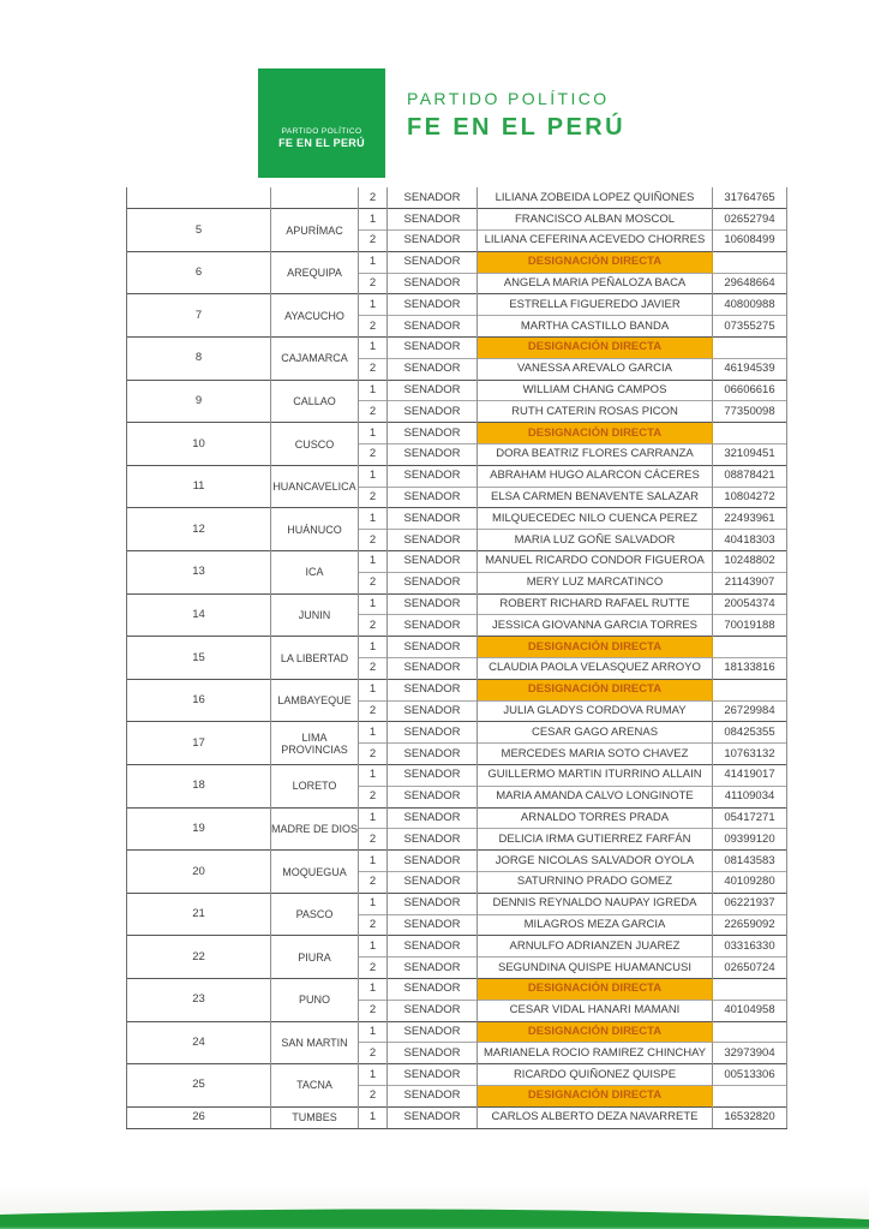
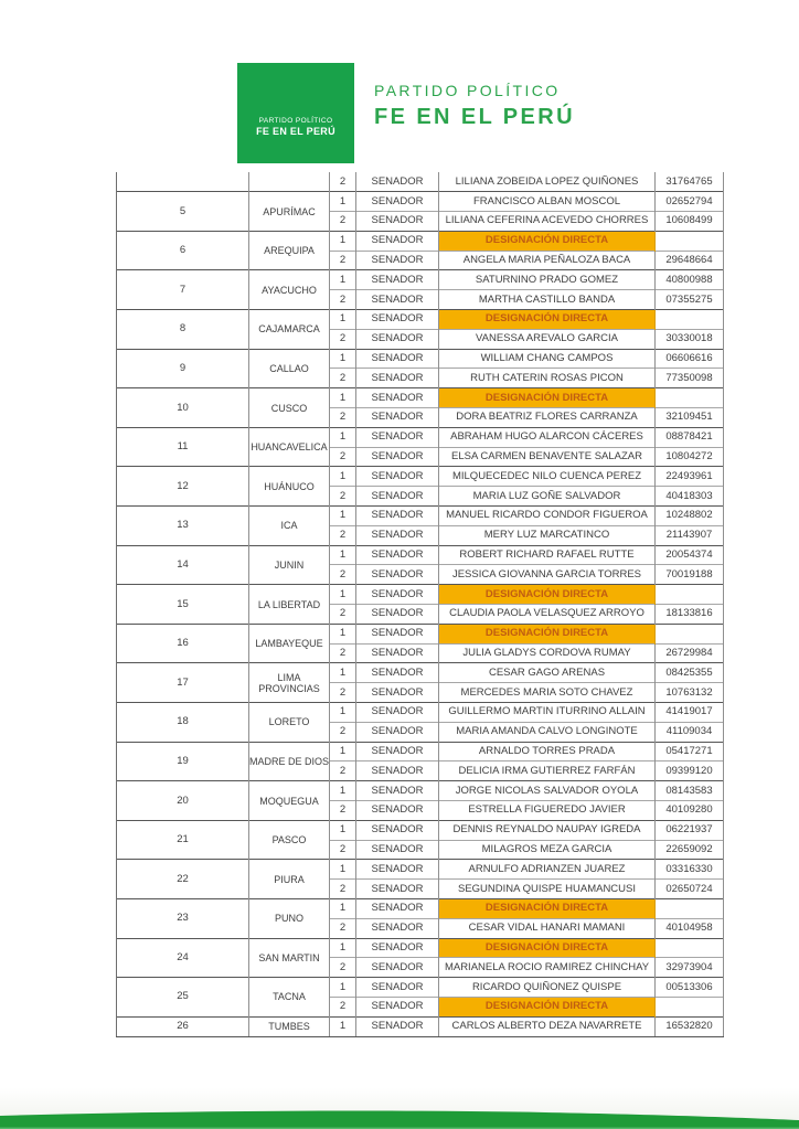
  FE EN EL PERÚ
  PARTIDO POLÍTICO
  FE EN EL PERÚ
  		2	SENADOR	LILIANA ZOBEIDA LOPEZ QUIÑONES	31764765
  5	APURÍMAC	1	SENADOR	FRANCISCO ALBAN MOSCOL	02652794
  2	SENADOR	LILIANA CEFERINA ACEVEDO CHORRES	10608499
  6	AREQUIPA	1	SENADOR	DESIGNACIÓN DIRECTA
  2	SENADOR	ANGELA MARIA PEÑALOZA BACA	29648664
- 7	AYACUCHO	1	SENADOR	ESTRELLA FIGUEREDO JAVIER	40800988
+ 7	AYACUCHO	1	SENADOR	SATURNINO PRADO GOMEZ	40800988
  2	SENADOR	MARTHA CASTILLO BANDA	07355275
  8	CAJAMARCA	1	SENADOR	DESIGNACIÓN DIRECTA
- 2	SENADOR	VANESSA AREVALO GARCIA	46194539
+ 2	SENADOR	VANESSA AREVALO GARCIA	30330018
  9	CALLAO	1	SENADOR	WILLIAM CHANG CAMPOS	06606616
  2	SENADOR	RUTH CATERIN ROSAS PICON	77350098
  10	CUSCO	1	SENADOR	DESIGNACIÓN DIRECTA
  2	SENADOR	DORA BEATRIZ FLORES CARRANZA	32109451
  11	HUANCAVELICA	1	SENADOR	ABRAHAM HUGO ALARCON CÁCERES	08878421
  2	SENADOR	ELSA CARMEN BENAVENTE SALAZAR	10804272
  12	HUÁNUCO	1	SENADOR	MILQUECEDEC NILO CUENCA PEREZ	22493961
  2	SENADOR	MARIA LUZ GOÑE SALVADOR	40418303
  13	ICA	1	SENADOR	MANUEL RICARDO CONDOR FIGUEROA	10248802
  2	SENADOR	MERY LUZ MARCATINCO	21143907
  14	JUNIN	1	SENADOR	ROBERT RICHARD RAFAEL RUTTE	20054374
  2	SENADOR	JESSICA GIOVANNA GARCIA TORRES	70019188
  15	LA LIBERTAD	1	SENADOR	DESIGNACIÓN DIRECTA
  2	SENADOR	CLAUDIA PAOLA VELASQUEZ ARROYO	18133816
  16	LAMBAYEQUE	1	SENADOR	DESIGNACIÓN DIRECTA
  2	SENADOR	JULIA GLADYS CORDOVA RUMAY	26729984
  17	LIMA PROVINCIAS	1	SENADOR	CESAR GAGO ARENAS	08425355
  2	SENADOR	MERCEDES MARIA SOTO CHAVEZ	10763132
  18	LORETO	1	SENADOR	GUILLERMO MARTIN ITURRINO ALLAIN	41419017
  2	SENADOR	MARIA AMANDA CALVO LONGINOTE	41109034
  19	MADRE DE DIOS	1	SENADOR	ARNALDO TORRES PRADA	05417271
  2	SENADOR	DELICIA IRMA GUTIERREZ FARFÁN	09399120
  20	MOQUEGUA	1	SENADOR	JORGE NICOLAS SALVADOR OYOLA	08143583
- 2	SENADOR	SATURNINO PRADO GOMEZ	40109280
+ 2	SENADOR	ESTRELLA FIGUEREDO JAVIER	40109280
  21	PASCO	1	SENADOR	DENNIS REYNALDO NAUPAY IGREDA	06221937
  2	SENADOR	MILAGROS MEZA GARCIA	22659092
  22	PIURA	1	SENADOR	ARNULFO ADRIANZEN JUAREZ	03316330
  2	SENADOR	SEGUNDINA QUISPE HUAMANCUSI	02650724
  23	PUNO	1	SENADOR	DESIGNACIÓN DIRECTA
  2	SENADOR	CESAR VIDAL HANARI MAMANI	40104958
  24	SAN MARTIN	1	SENADOR	DESIGNACIÓN DIRECTA
  2	SENADOR	MARIANELA ROCIO RAMIREZ CHINCHAY	32973904
  25	TACNA	1	SENADOR	RICARDO QUIÑONEZ QUISPE	00513306
  2	SENADOR	DESIGNACIÓN DIRECTA
  26	TUMBES	1	SENADOR	CARLOS ALBERTO DEZA NAVARRETE	16532820
